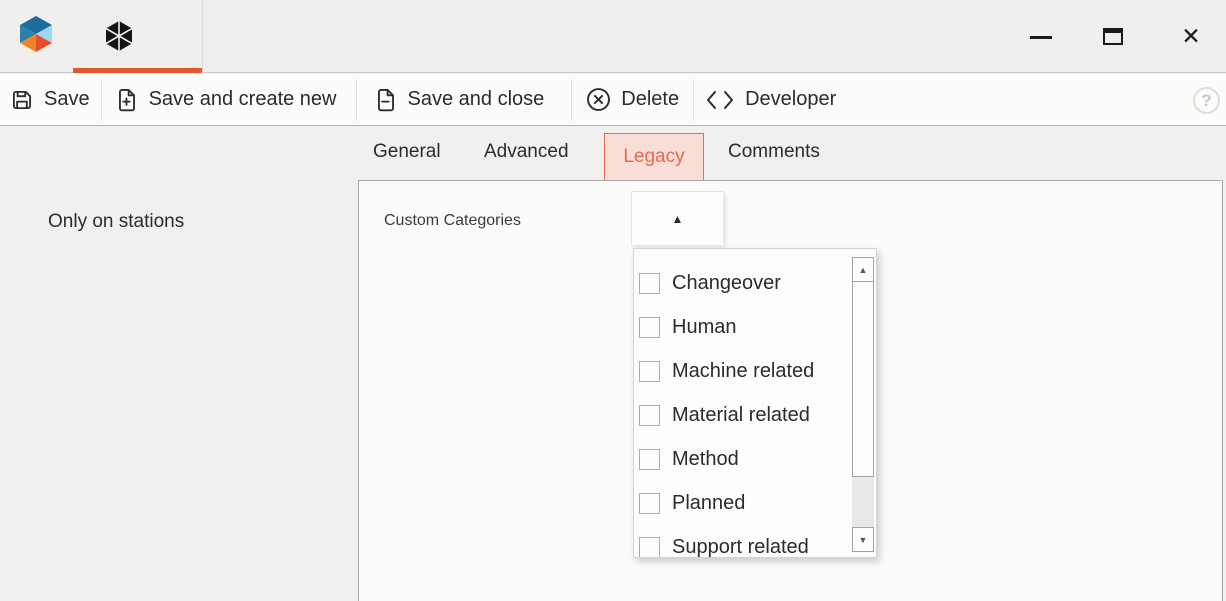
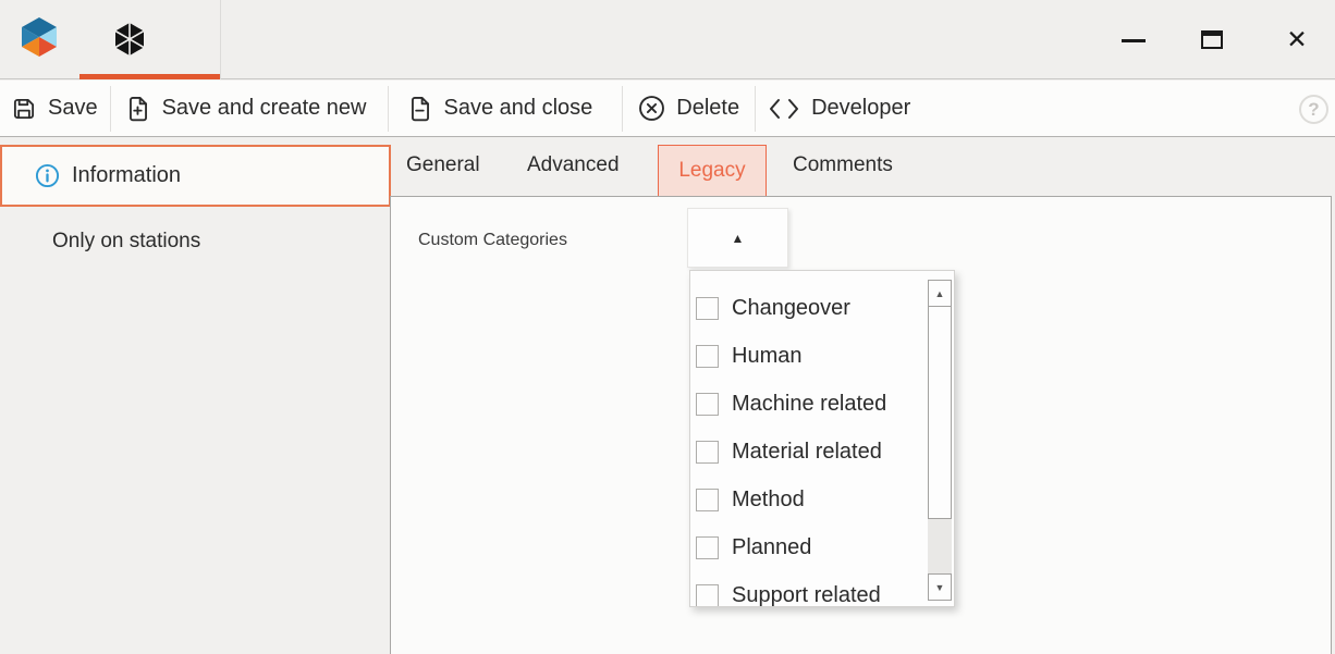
  ✕
  Save
  Save and create new
  Save and close
  Delete
  Developer
  ?
+ Information
  Only on stations
  General
  Advanced
  Legacy
  Comments
  Custom Categories
  ▲
  Changeover
  Human
  Machine related
  Material related
  Method
  Planned
  Support related
  ▲
  ▼
